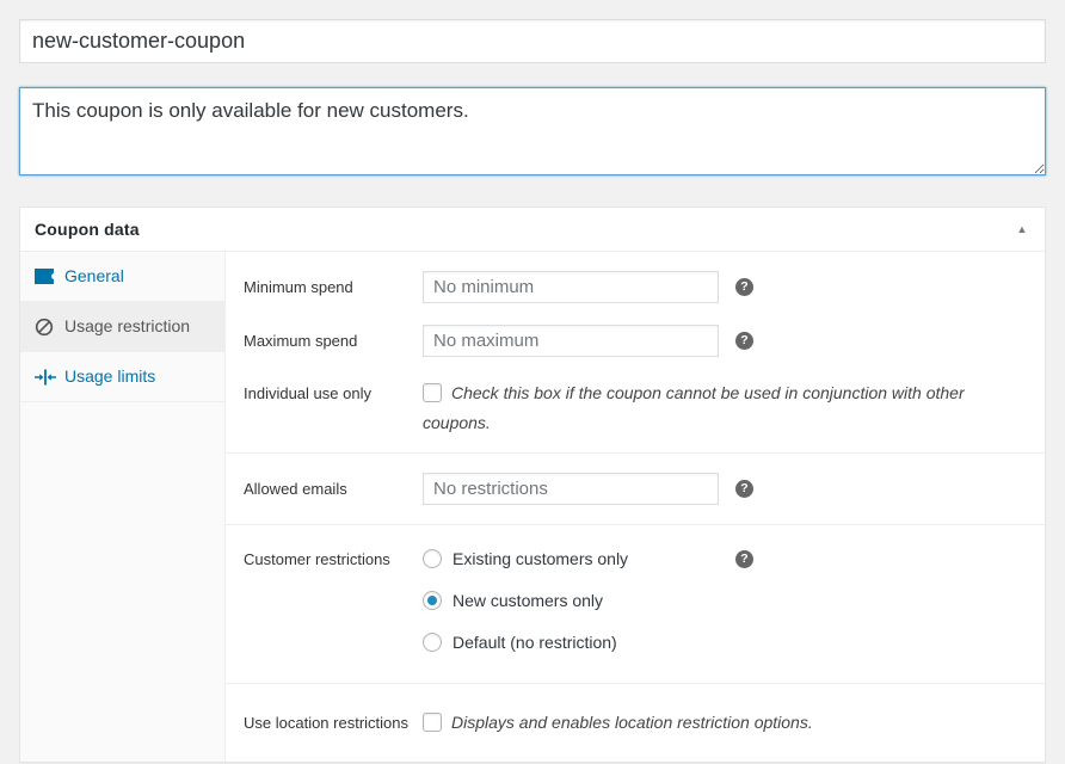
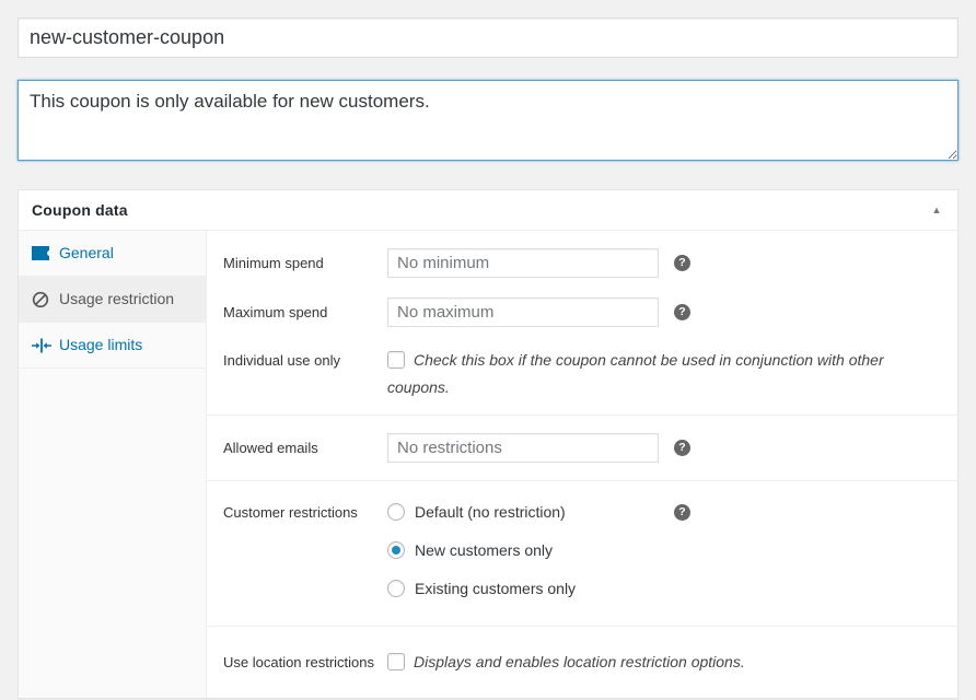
  new-customer-coupon
  This coupon is only available for new customers.
  Coupon data
  ▲
  General
  Usage restriction
  Usage limits
  Minimum spend
  No minimum
  ?
  Maximum spend
  No maximum
  ?
  Individual use only
  Check this box if the coupon cannot be used in conjunction with other coupons.
  Allowed emails
  No restrictions
  ?
  Customer restrictions
- Existing customers only
+ Default (no restriction)
  New customers only
- Default (no restriction)
+ Existing customers only
  ?
  Use location restrictions
  Displays and enables location restriction options.
